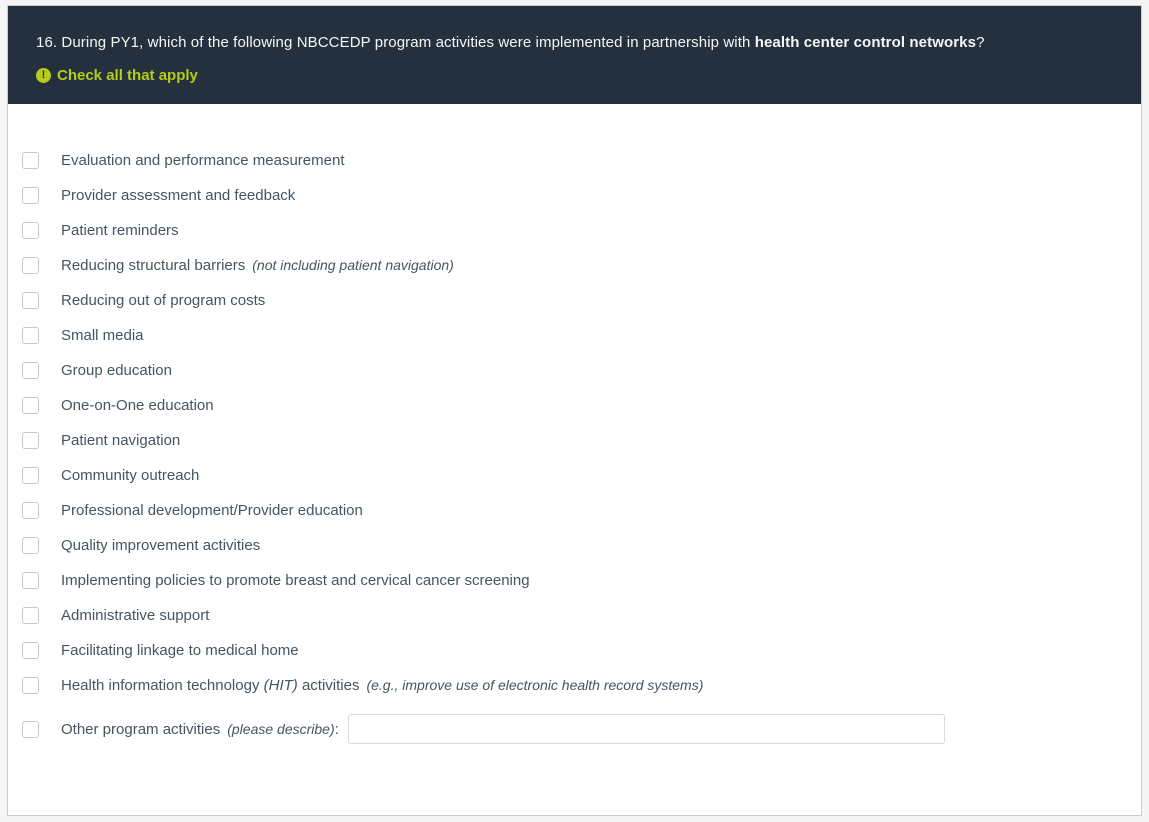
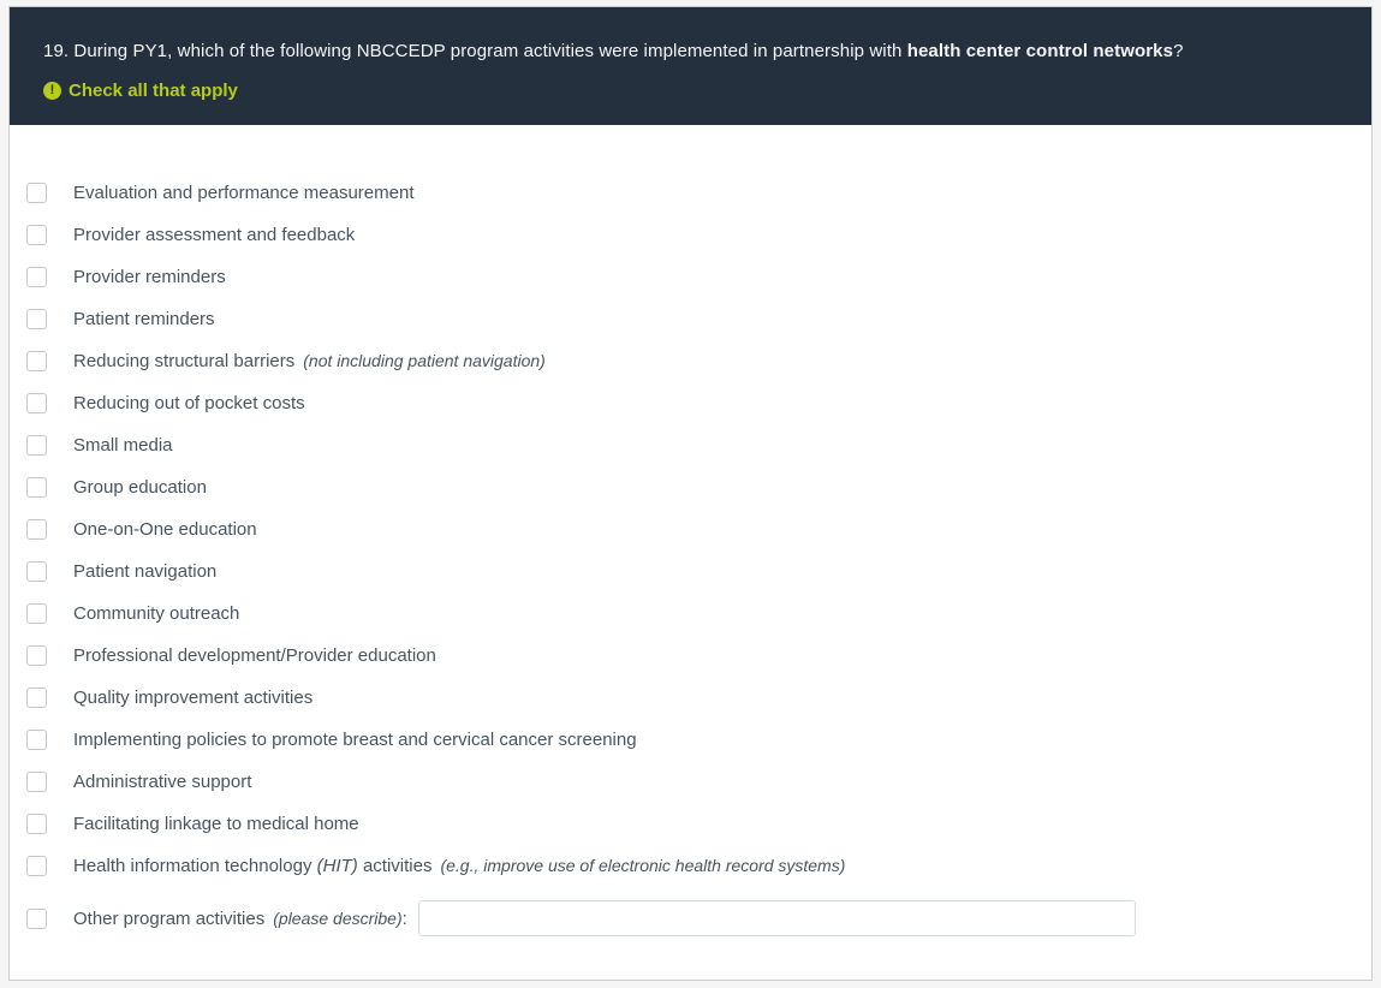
- 16. During PY1, which of the following NBCCEDP program activities were implemented in partnership with health center control networks?
+ 19. During PY1, which of the following NBCCEDP program activities were implemented in partnership with health center control networks?
  !
  Check all that apply
  Evaluation and performance measurement
  Provider assessment and feedback
+ Provider reminders
  Patient reminders
  Reducing structural barriers (not including patient navigation)
- Reducing out of program costs
+ Reducing out of pocket costs
  Small media
  Group education
  One-on-One education
  Patient navigation
  Community outreach
  Professional development/Provider education
  Quality improvement activities
  Implementing policies to promote breast and cervical cancer screening
  Administrative support
  Facilitating linkage to medical home
  Health information technology (HIT) activities (e.g., improve use of electronic health record systems)
  Other program activities (please describe):
